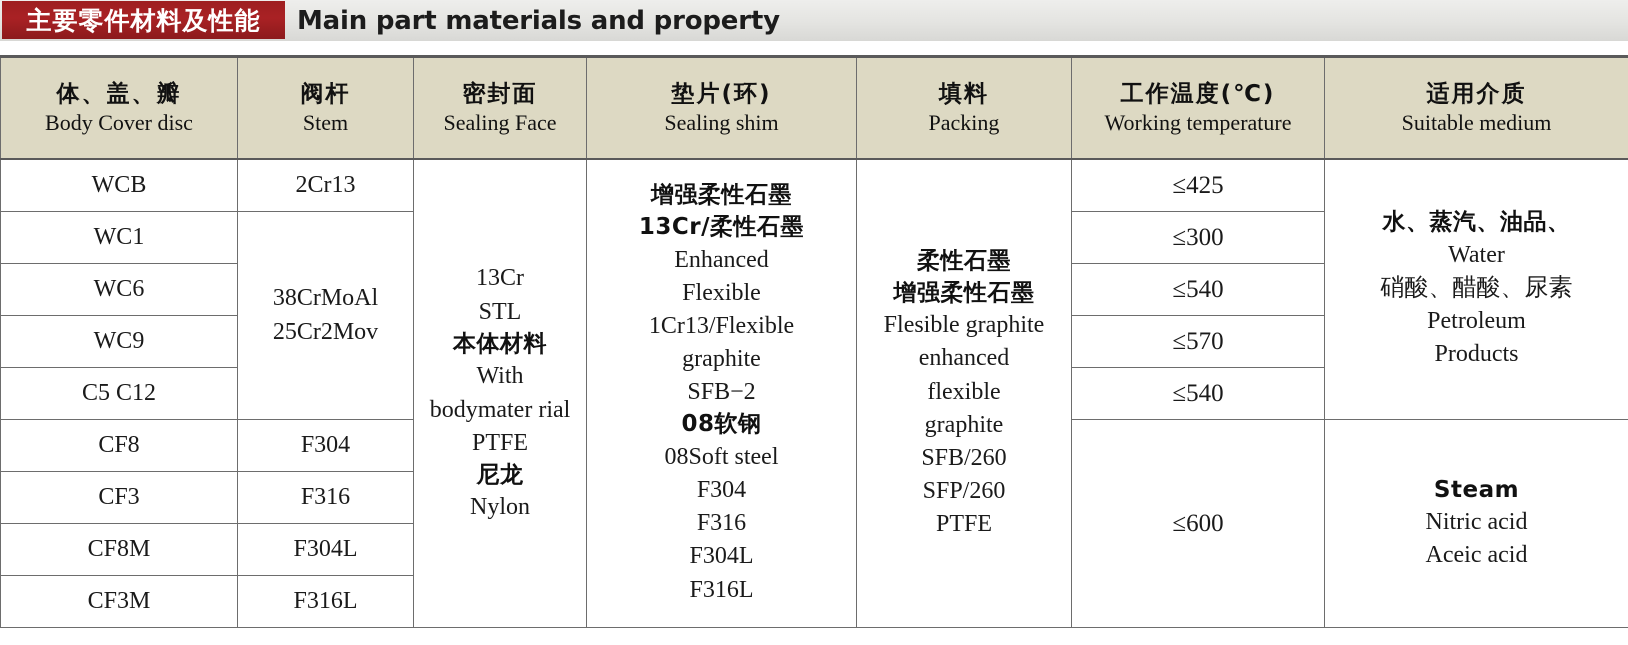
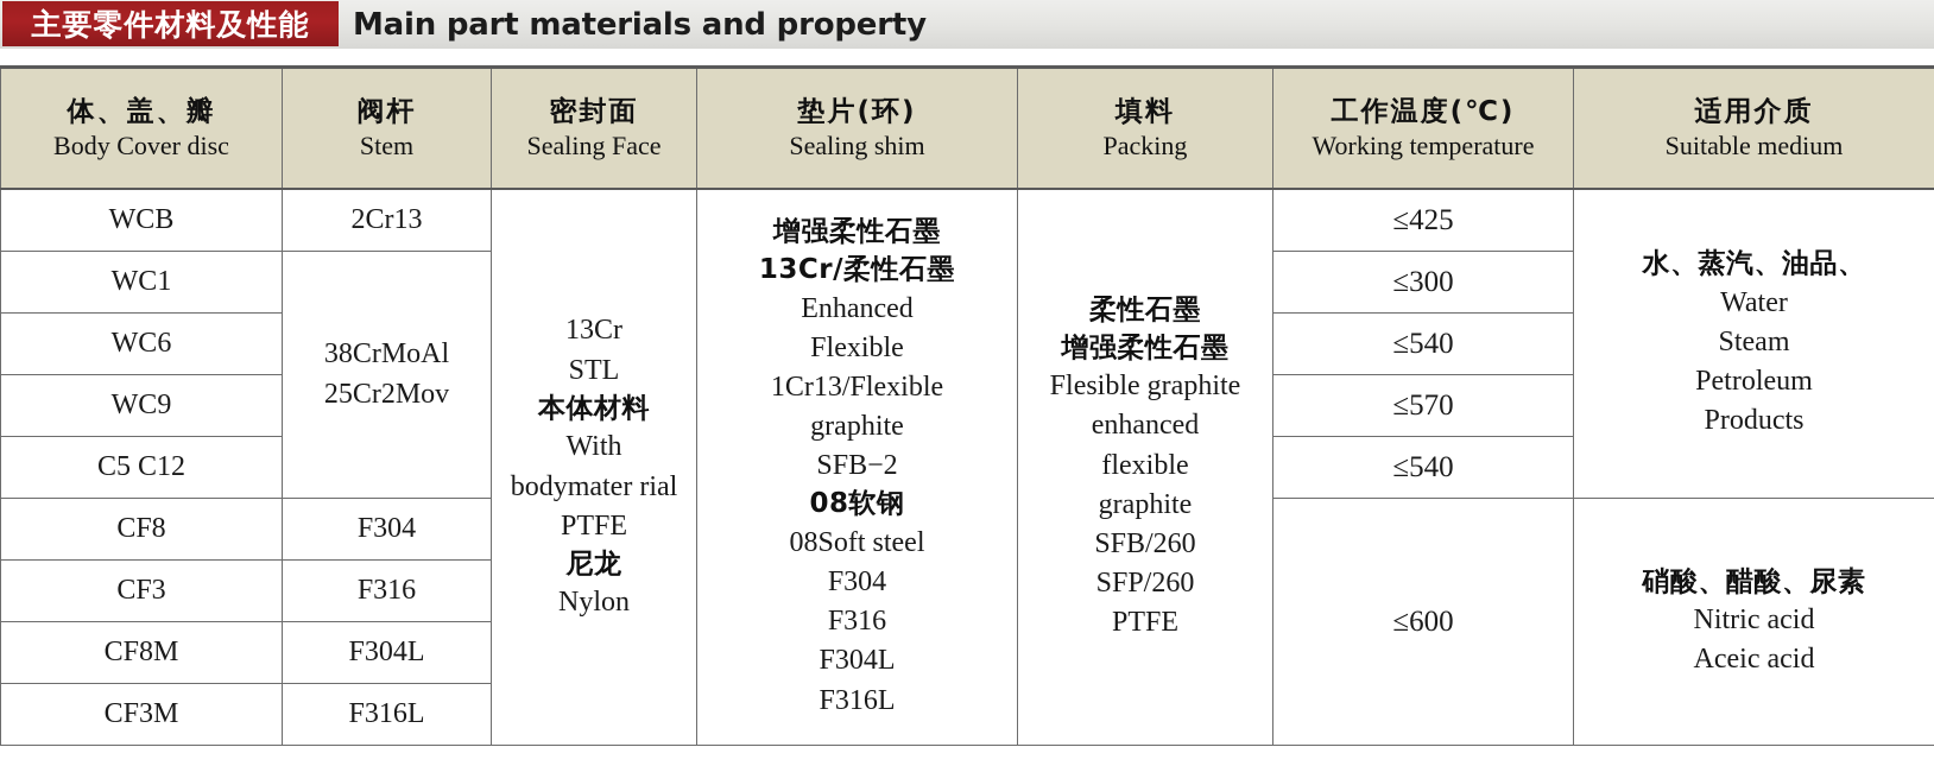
  主要零件材料及性能
  Main part materials and property
  体、盖、瓣 Body Cover disc	阀杆 Stem	密封面 Sealing Face	垫片(环) Sealing shim	填料 Packing	工作温度(℃) Working temperature	适用介质 Suitable medium
- WCB	2Cr13	13Cr STL 本体材料 With bodymater rial PTFE 尼龙 Nylon	增强柔性石墨 13Cr/柔性石墨 Enhanced Flexible 1Cr13/Flexible graphite SFB−2 08软钢 08Soft steel F304 F316 F304L F316L	柔性石墨 增强柔性石墨 Flesible graphite enhanced flexible graphite SFB/260 SFP/260 PTFE	≤425	水、蒸汽、油品、 Water 硝酸、醋酸、尿素 Petroleum Products
+ WCB	2Cr13	13Cr STL 本体材料 With bodymater rial PTFE 尼龙 Nylon	增强柔性石墨 13Cr/柔性石墨 Enhanced Flexible 1Cr13/Flexible graphite SFB−2 08软钢 08Soft steel F304 F316 F304L F316L	柔性石墨 增强柔性石墨 Flesible graphite enhanced flexible graphite SFB/260 SFP/260 PTFE	≤425	水、蒸汽、油品、 Water Steam Petroleum Products
  WC1	38CrMoAl 25Cr2Mov	≤300
  WC6	≤540
  WC9	≤570
  C5 C12	≤540
- CF8	F304	≤600	Steam Nitric acid Aceic acid
+ CF8	F304	≤600	硝酸、醋酸、尿素 Nitric acid Aceic acid
  CF3	F316
  CF8M	F304L
  CF3M	F316L
